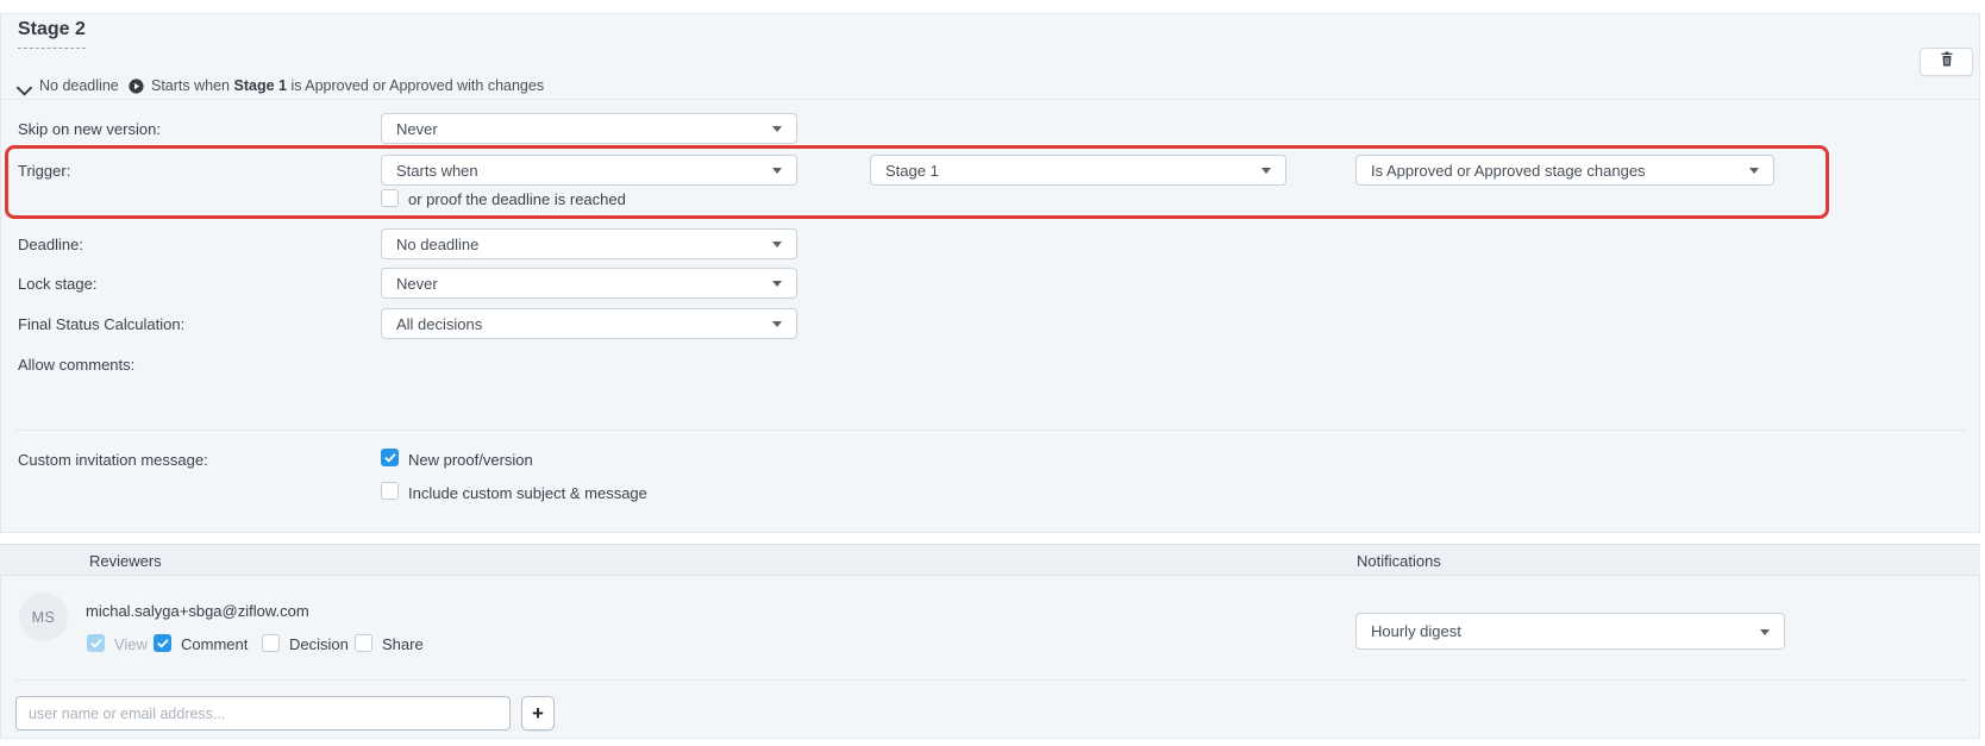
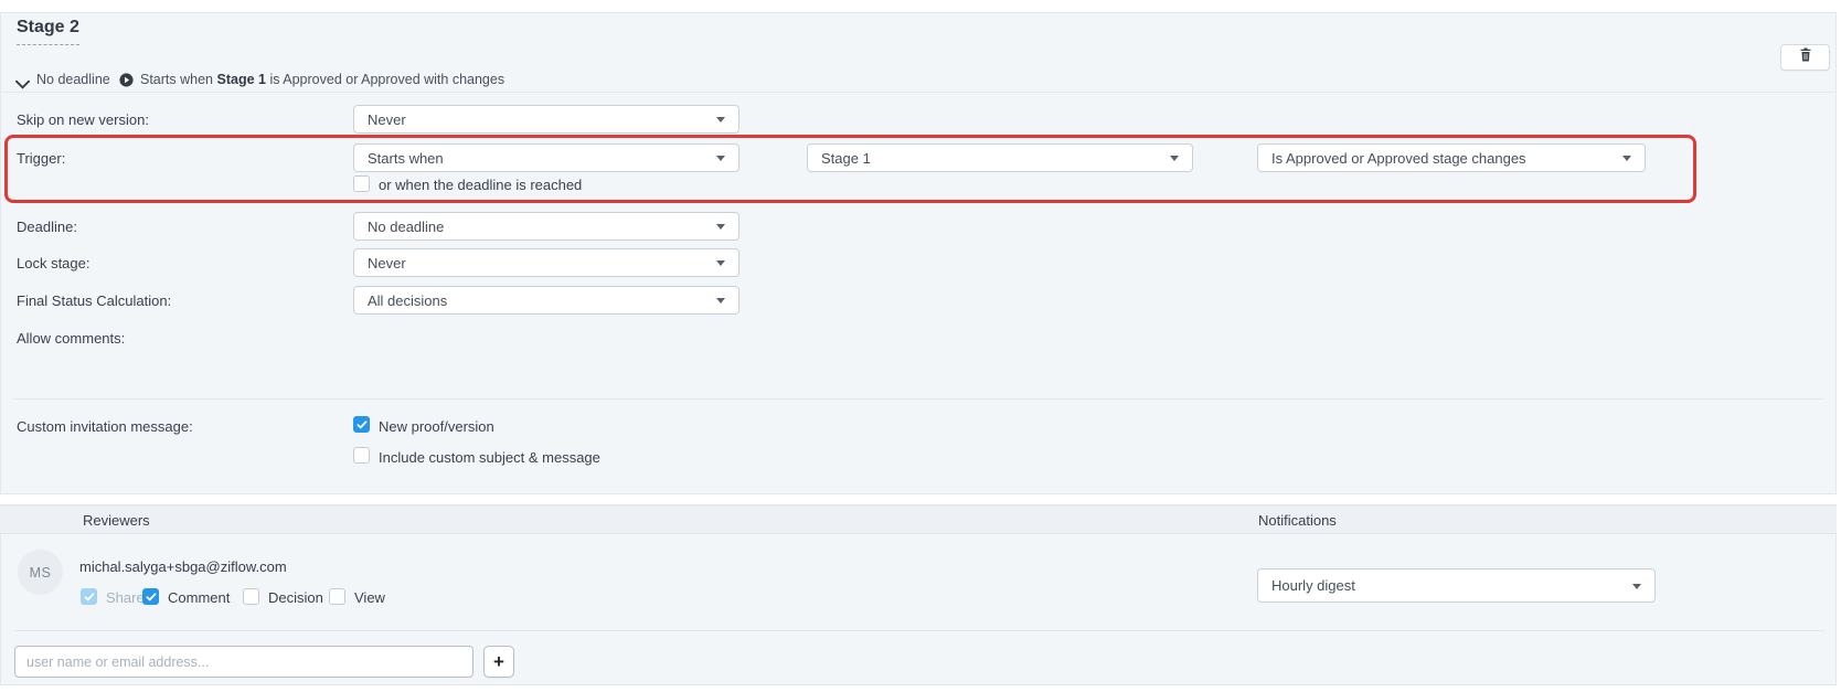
  Stage 2
  No deadline
  Starts when Stage 1 is Approved or Approved with changes
  Skip on new version:
  Never
  Trigger:
  Starts when
  Stage 1
  Is Approved or Approved stage changes
- or proof the deadline is reached
+ or when the deadline is reached
  Deadline:
  No deadline
  Lock stage:
  Never
  Final Status Calculation:
  All decisions
  Allow comments:
  Custom invitation message:
  New proof/version
  Include custom subject & message
  Reviewers
  Notifications
  MS
  michal.salyga+sbga@ziflow.com
- View
+ Share
  Comment
  Decision
- Share
+ View
  Hourly digest
  user name or email address...
  +
